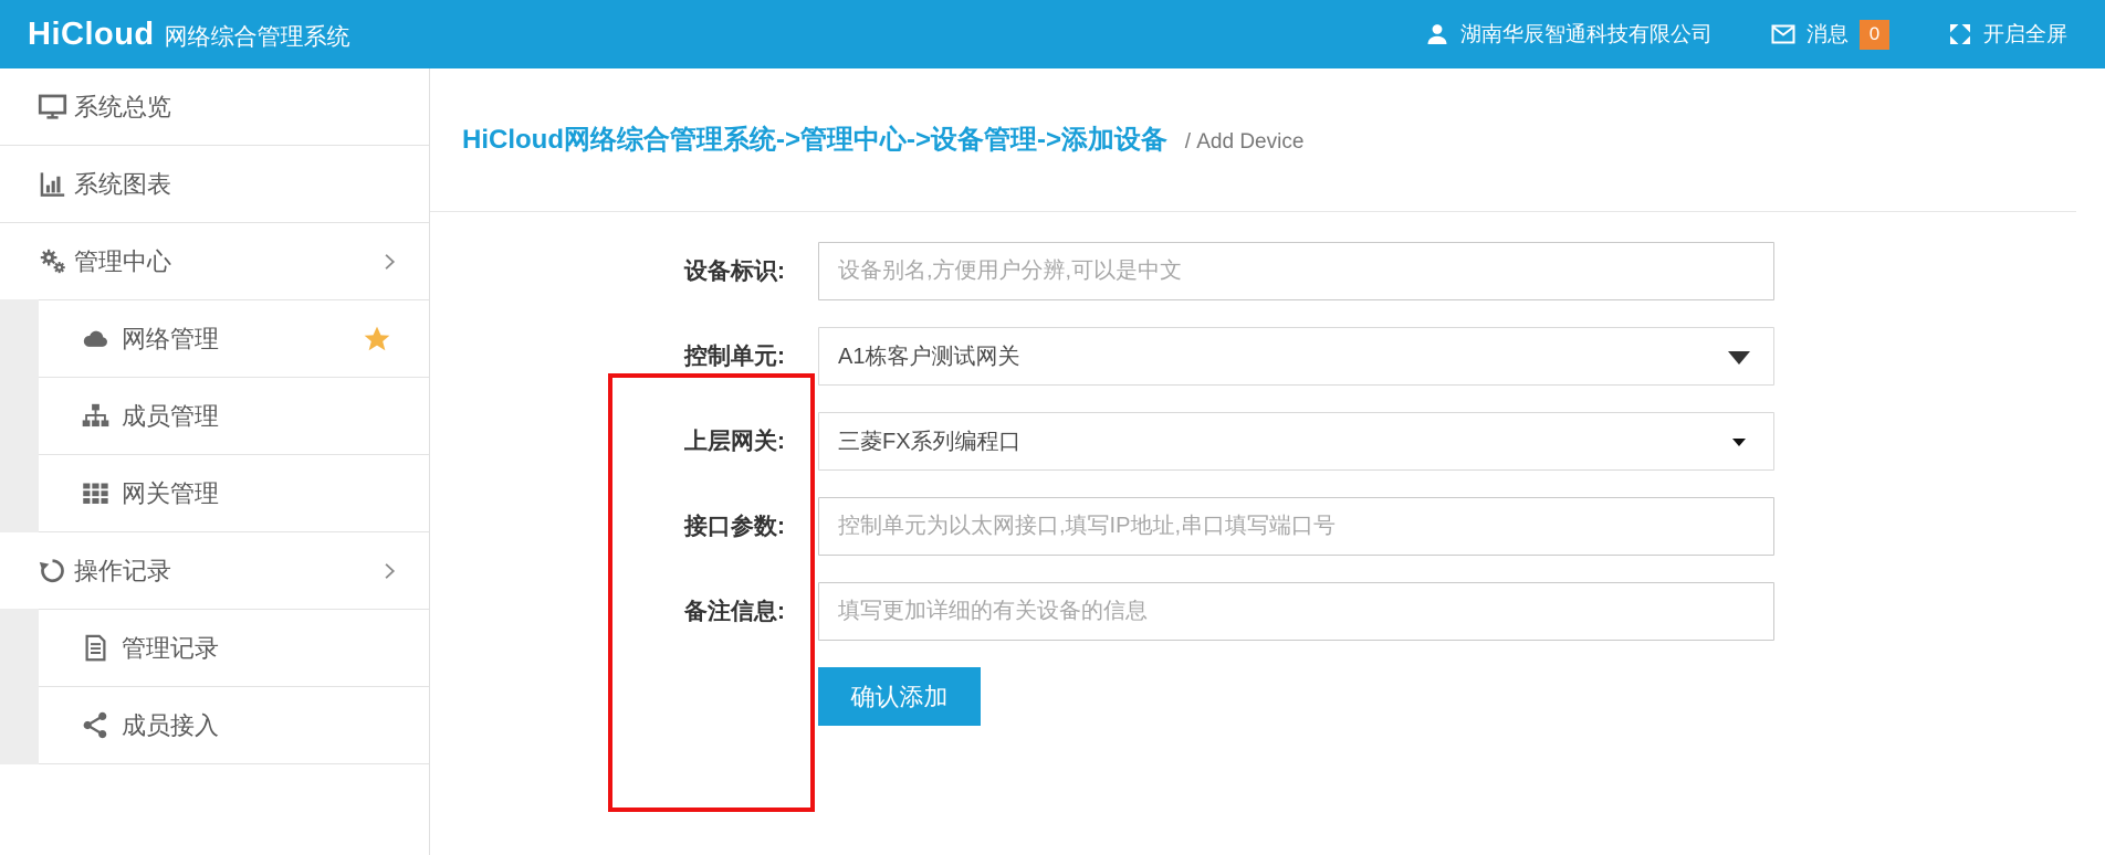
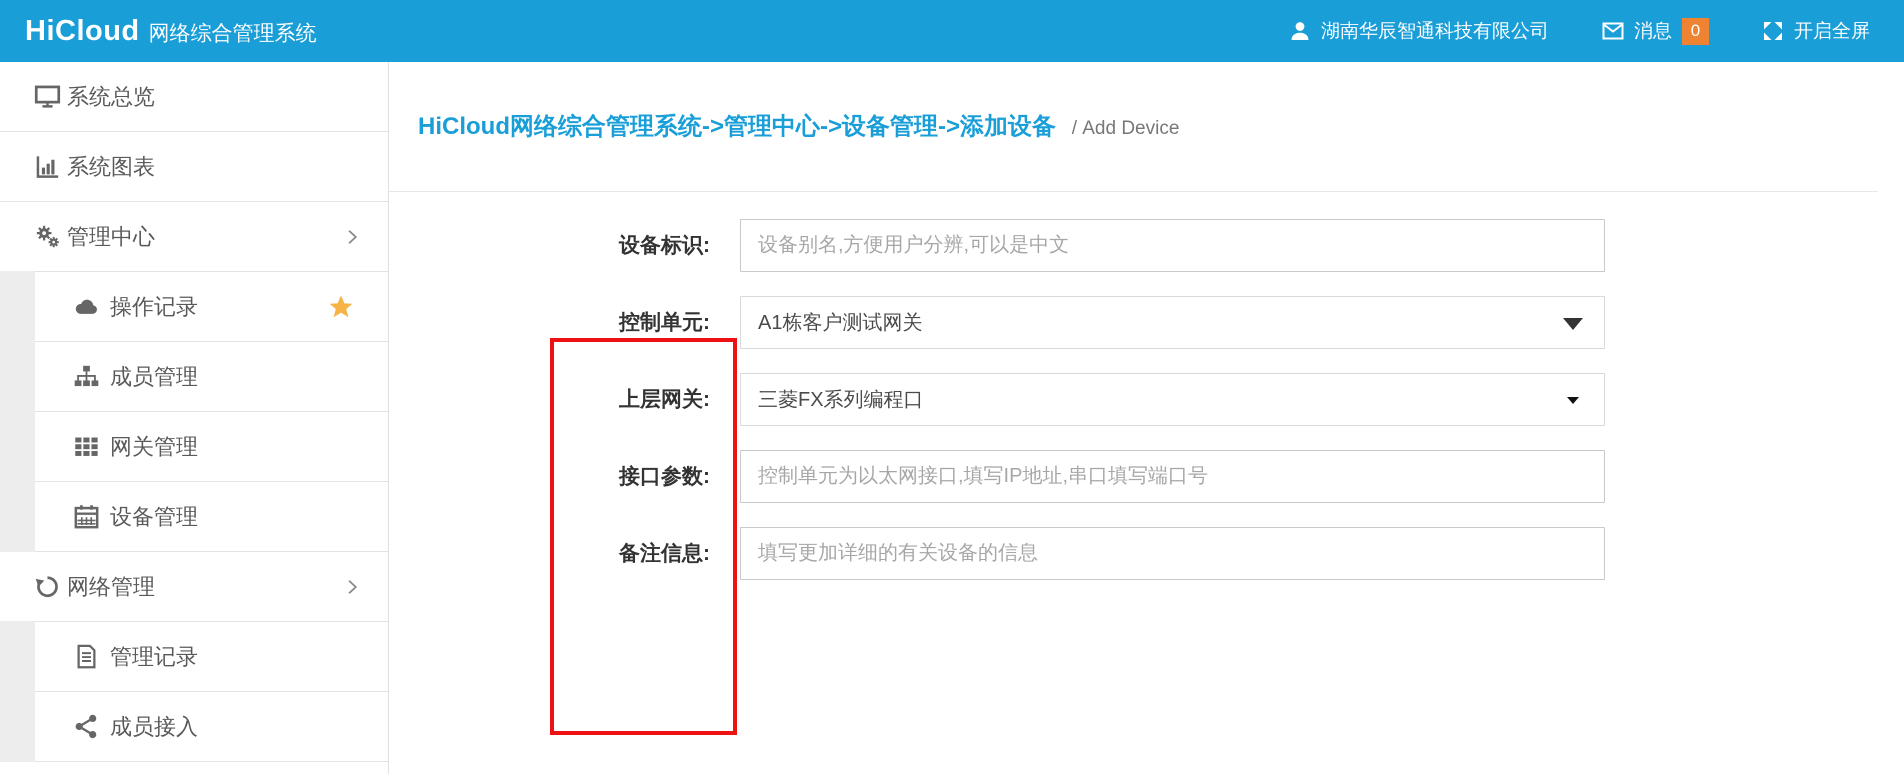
  HiCloud
  网络综合管理系统
  湖南华辰智通科技有限公司
  消息
  0
  开启全屏
  系统总览
  系统图表
  管理中心
- 网络管理
+ 操作记录
  成员管理
  网关管理
+ 设备管理
- 操作记录
+ 网络管理
  管理记录
  成员接入
  HiCloud网络综合管理系统->管理中心->设备管理->添加设备 / Add Device
  设备标识:
  设备别名,方便用户分辨,可以是中文
  控制单元:
  A1栋客户测试网关
  上层网关:
  三菱FX系列编程口
  接口参数:
  控制单元为以太网接口,填写IP地址,串口填写端口号
  备注信息:
  填写更加详细的有关设备的信息
- 确认添加
